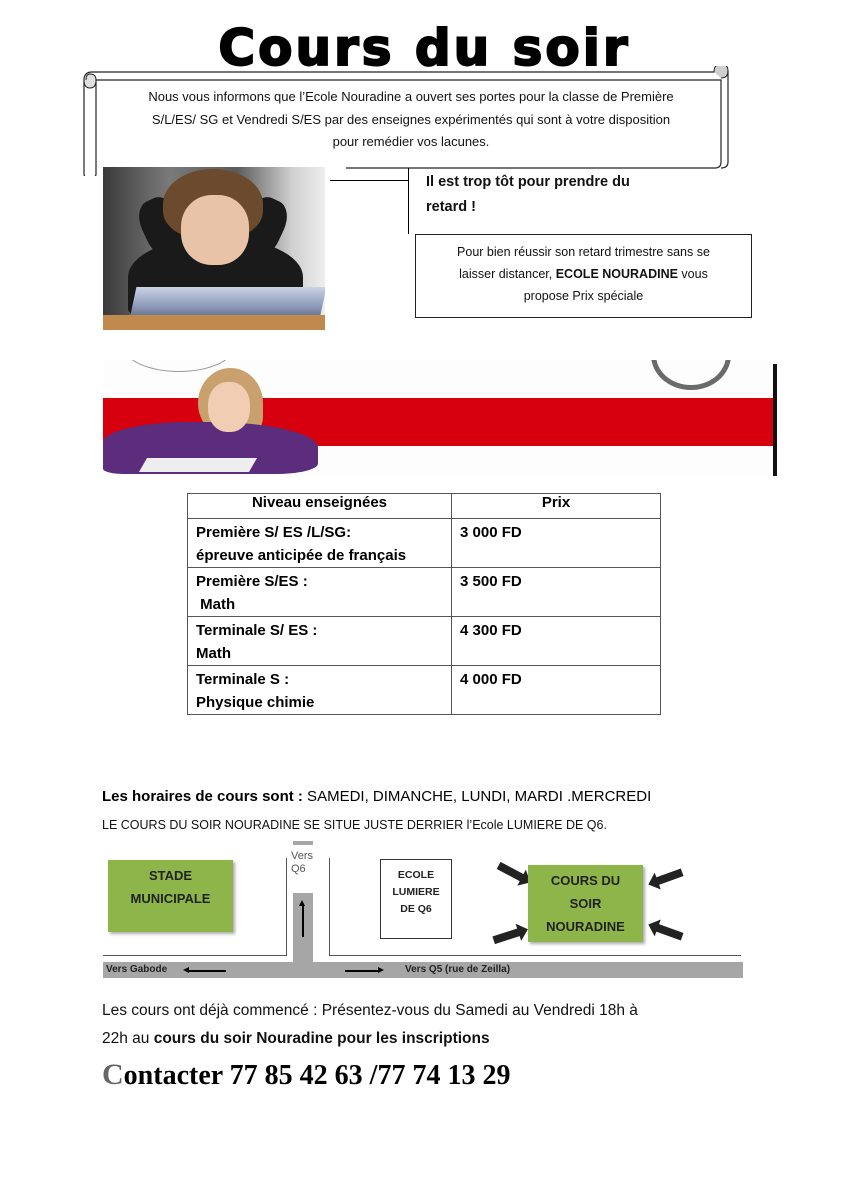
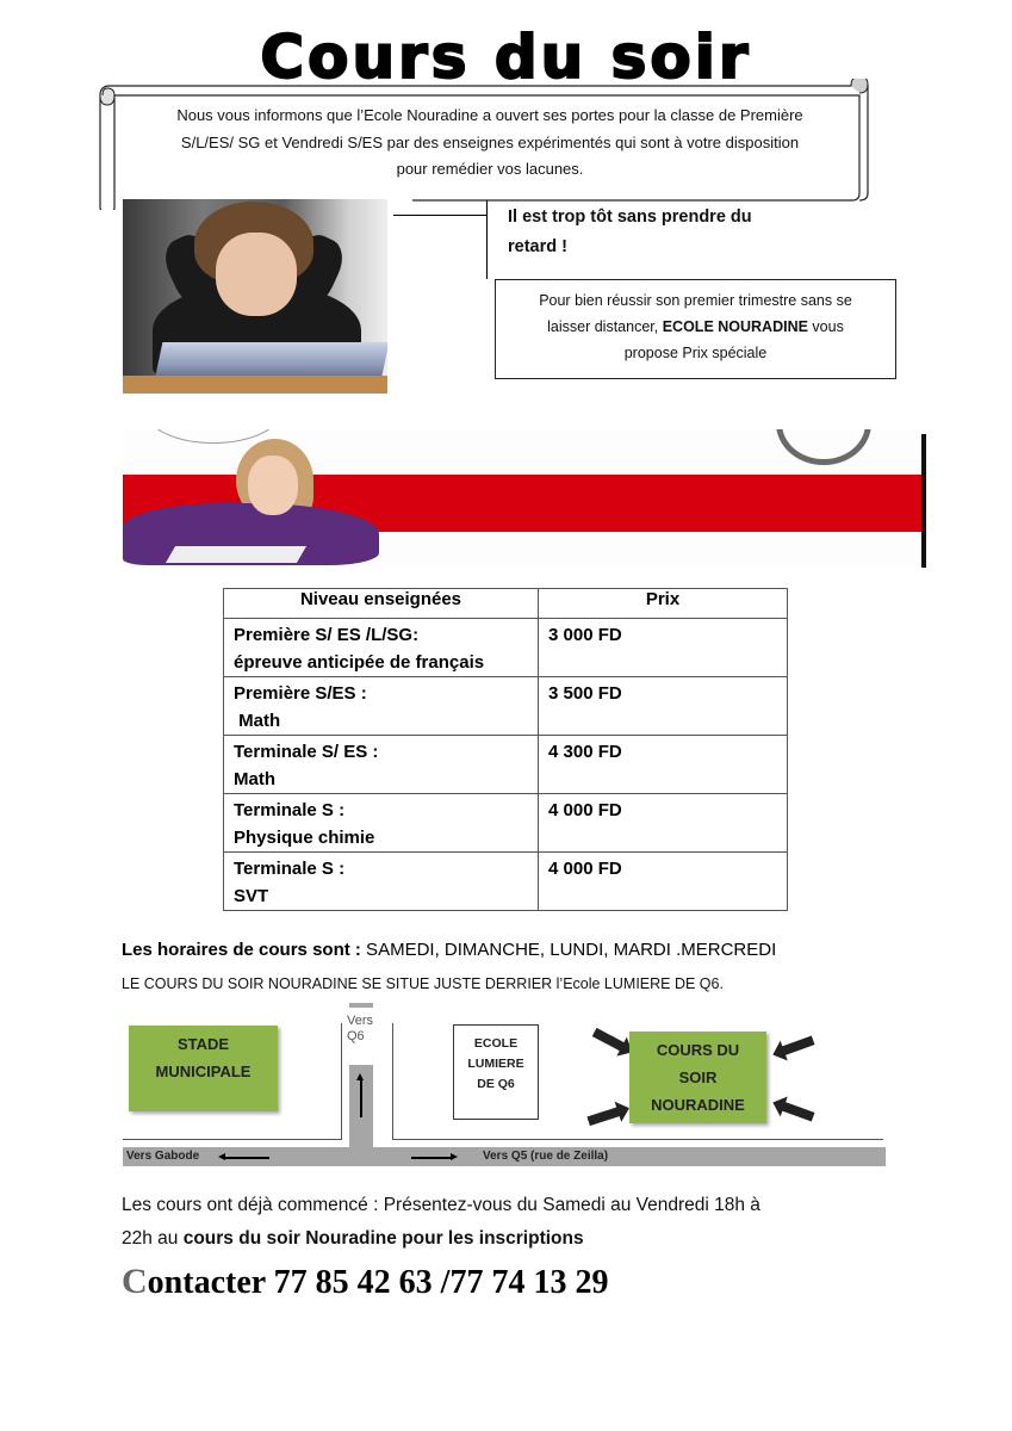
  Cours du soir
  Nous vous informons que l’Ecole Nouradine a ouvert ses portes pour la classe de Première
  S/L/ES/ SG et Vendredi S/ES par des enseignes expérimentés qui sont à votre disposition
  pour remédier vos lacunes.
- Il est trop tôt pour prendre du
+ Il est trop tôt sans prendre du
  retard !
- Pour bien réussir son retard trimestre sans se
+ Pour bien réussir son premier trimestre sans se
  laisser distancer, ECOLE NOURADINE vous
  propose Prix spéciale
  Niveau enseignées	Prix
  Première S/ ES /L/SG:épreuve anticipée de français	3 000 FD
  Première S/ES : Math	3 500 FD
  Terminale S/ ES :Math	4 300 FD
  Terminale S :Physique chimie	4 000 FD
+ Terminale S :SVT	4 000 FD
  Les horaires de cours sont : SAMEDI, DIMANCHE, LUNDI, MARDI .MERCREDI
  LE COURS DU SOIR NOURADINE SE SITUE JUSTE DERRIER l’Ecole LUMIERE DE Q6.
  STADE
  MUNICIPALE
  Vers
  Q6
  ECOLE
  LUMIERE
  DE Q6
  COURS DU
  SOIR
  NOURADINE
  Vers Gabode
  Vers Q5 (rue de Zeilla)
  Les cours ont déjà commencé : Présentez-vous du Samedi au Vendredi 18h à
  22h au cours du soir Nouradine pour les inscriptions
  Contacter 77 85 42 63 /77 74 13 29
